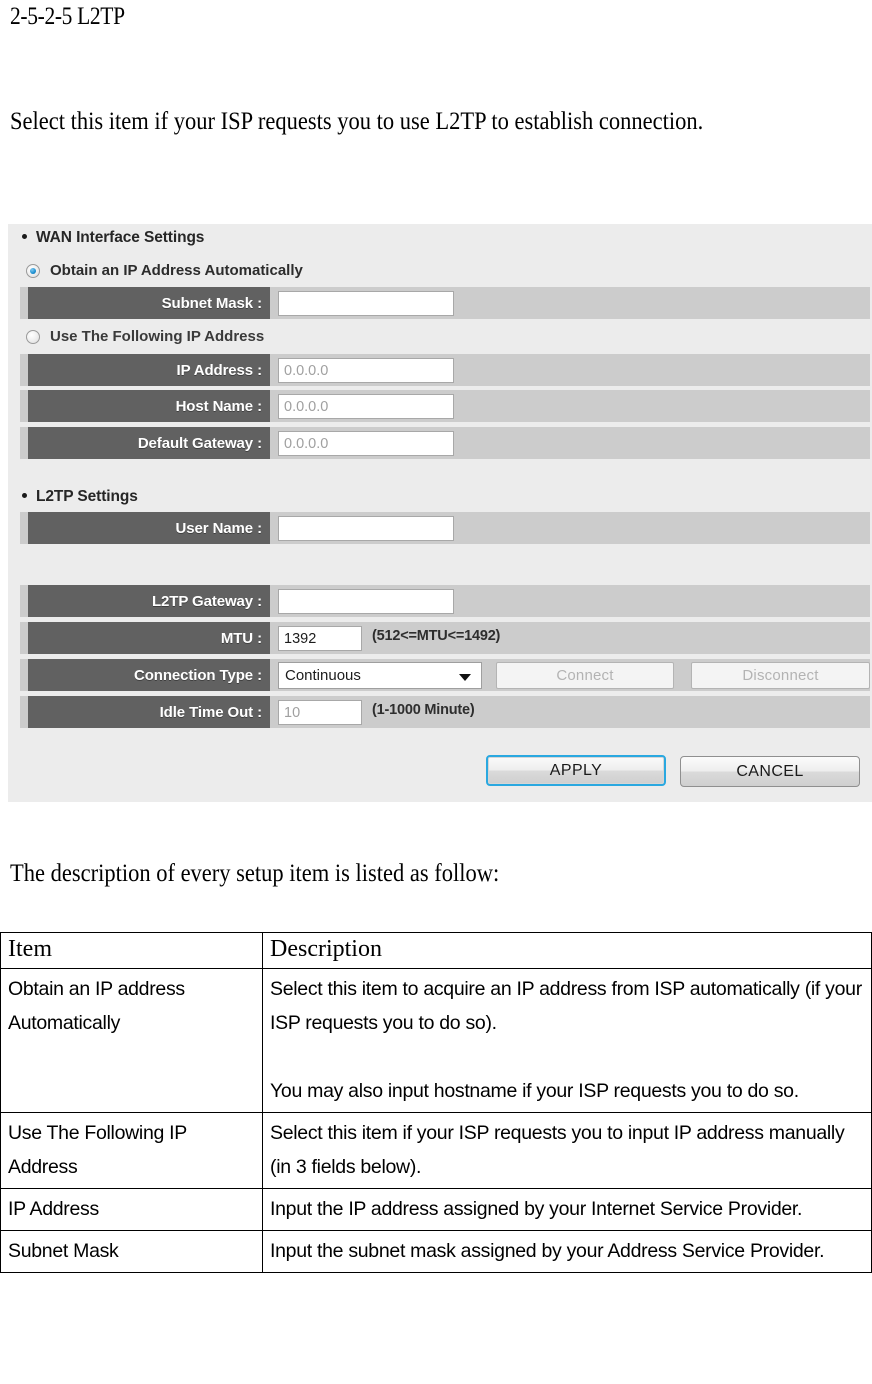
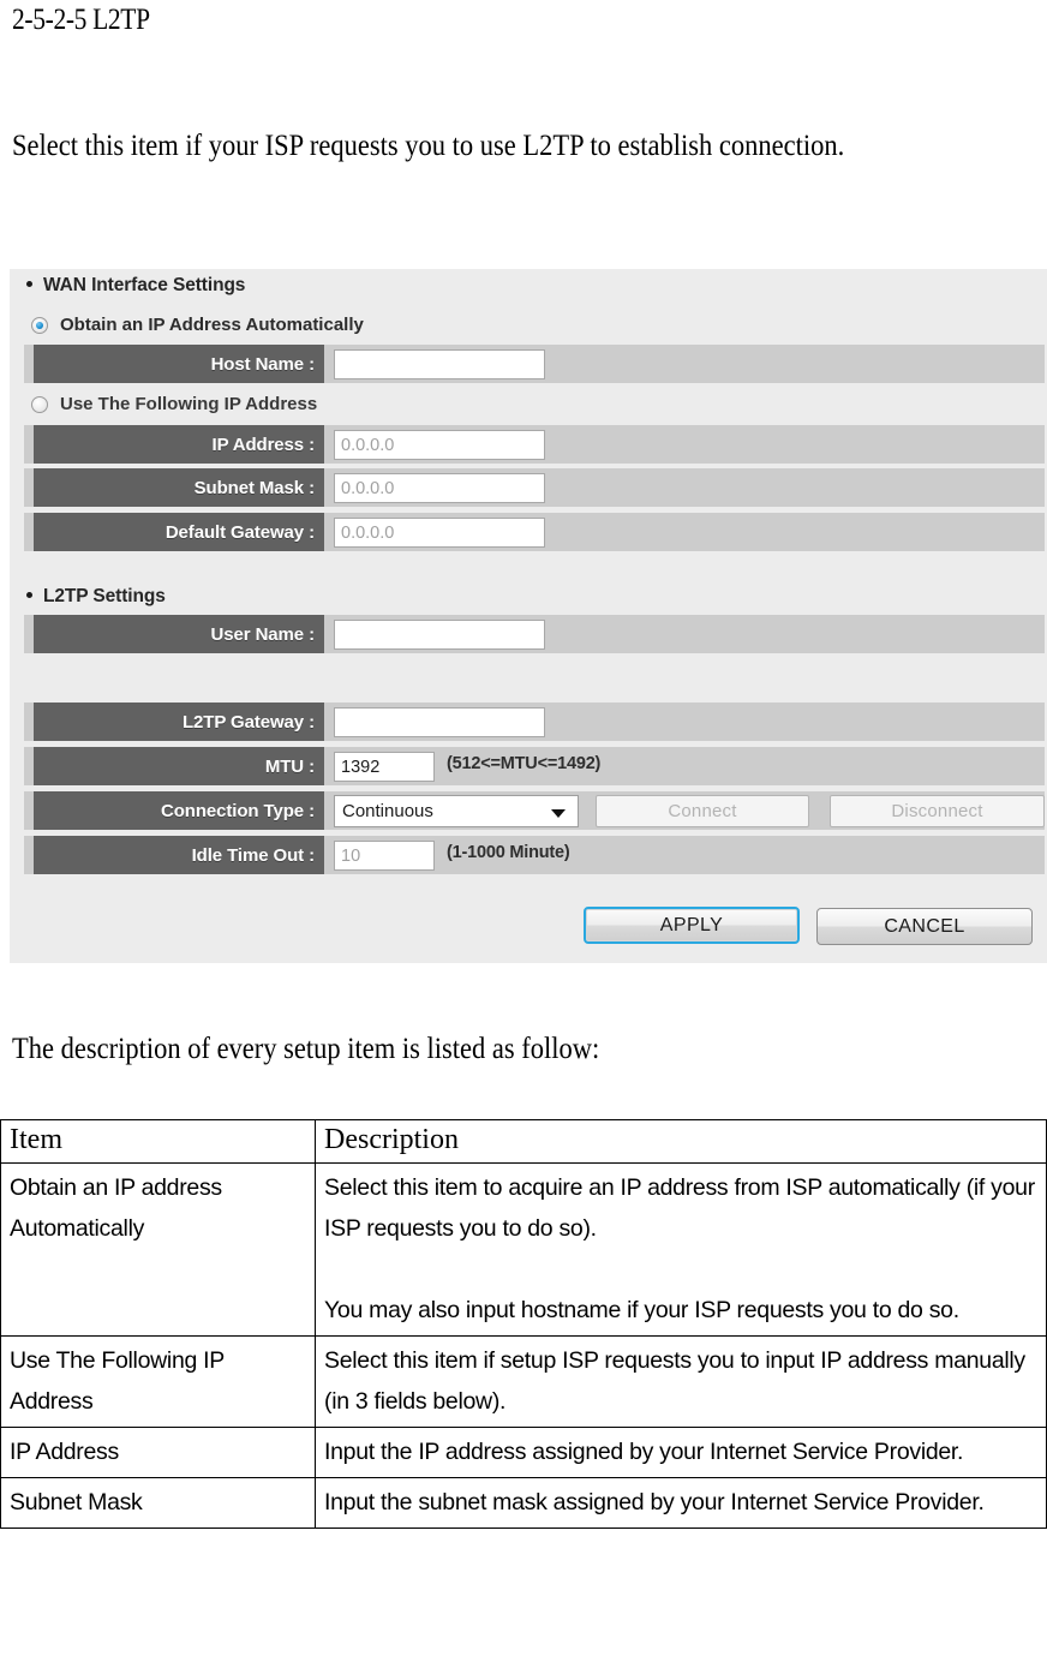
  2-5-2-5 L2TP
  Select this item if your ISP requests you to use L2TP to establish connection.
  WAN Interface Settings
  Obtain an IP Address Automatically
- Subnet Mask :
+ Host Name :
  Use The Following IP Address
  IP Address :
  0.0.0.0
- Host Name :
+ Subnet Mask :
  0.0.0.0
  Default Gateway :
  0.0.0.0
  L2TP Settings
  User Name :
  L2TP Gateway :
  MTU :
  1392
  (512<=MTU<=1492)
  Connection Type :
  Continuous
  Connect
  Disconnect
  Idle Time Out :
  10
  (1-1000 Minute)
  APPLY
  CANCEL
  The description of every setup item is listed as follow:
  Item	Description
  Obtain an IP address Automatically	Select this item to acquire an IP address from ISP automatically (if your ISP requests you to do so). You may also input hostname if your ISP requests you to do so.
- Use The Following IP Address	Select this item if your ISP requests you to input IP address manually (in 3 fields below).
+ Use The Following IP Address	Select this item if setup ISP requests you to input IP address manually (in 3 fields below).
  IP Address	Input the IP address assigned by your Internet Service Provider.
- Subnet Mask	Input the subnet mask assigned by your Address Service Provider.
+ Subnet Mask	Input the subnet mask assigned by your Internet Service Provider.
